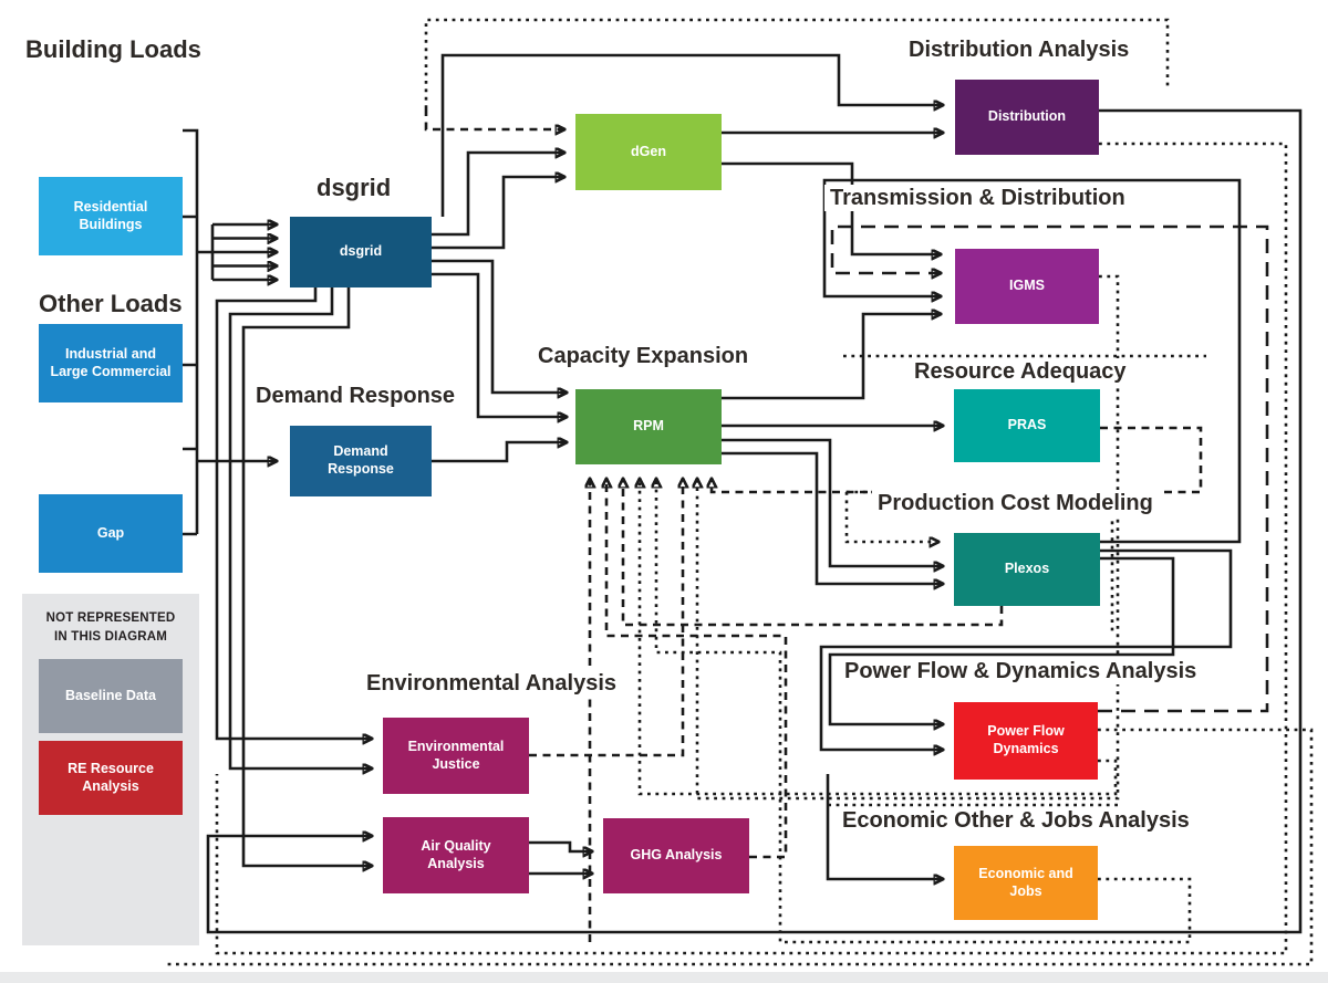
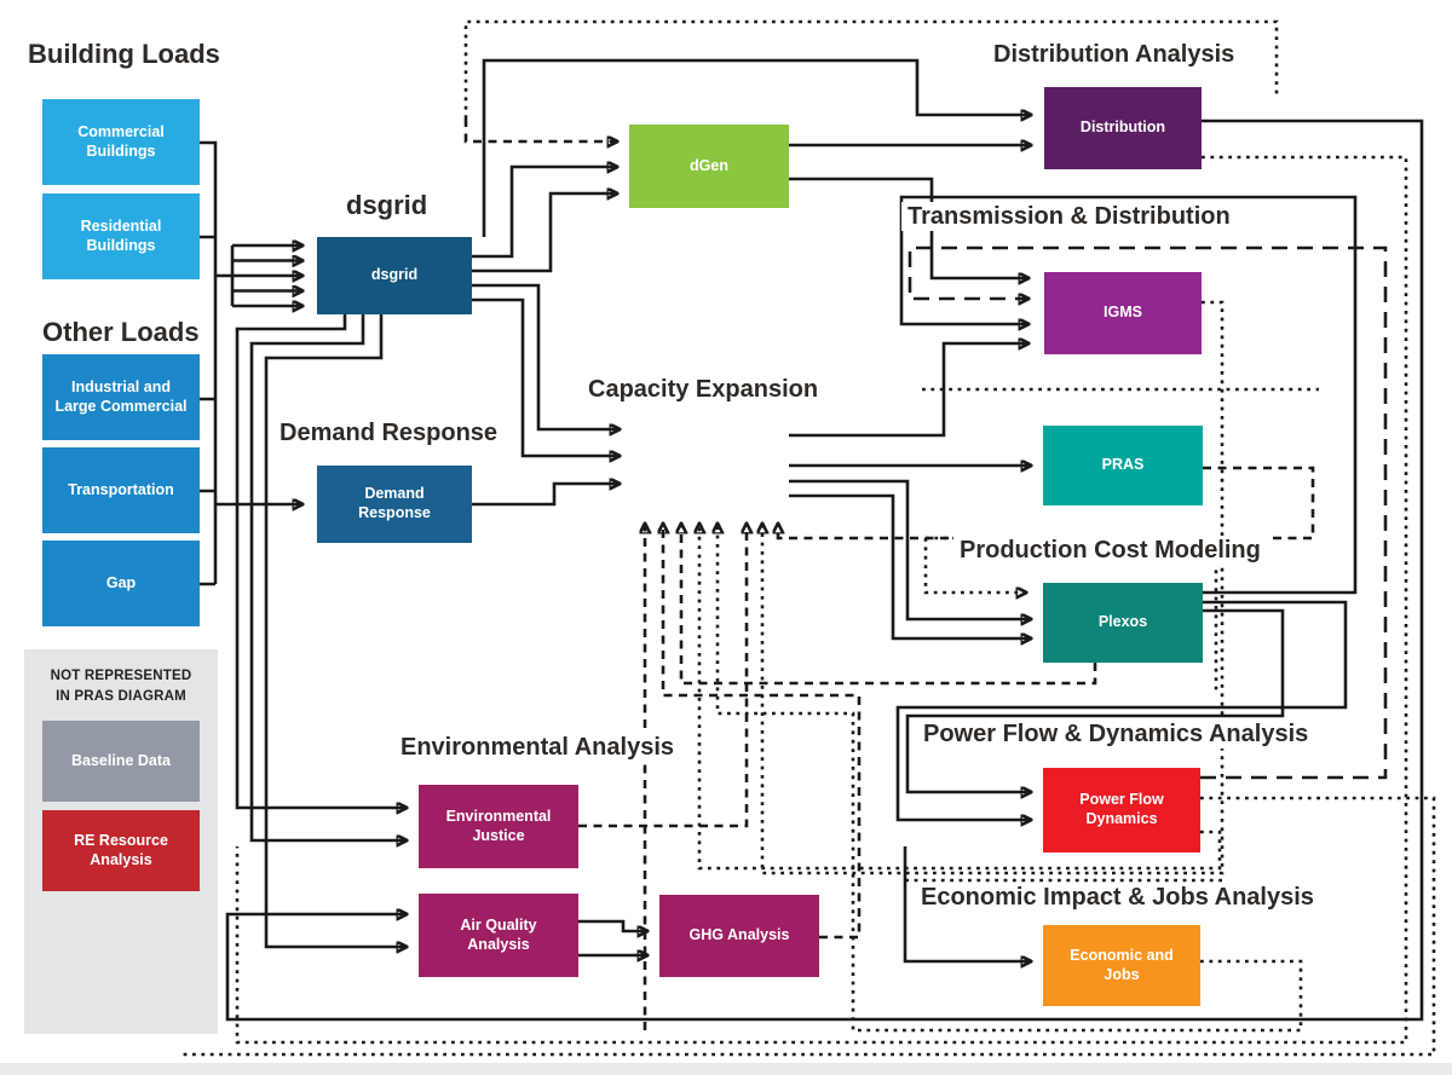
  Building Loads
  Other Loads
  dsgrid
  Demand Response
  Capacity Expansion
  Distribution Analysis
  Transmission & Distribution
- Resource Adequacy
  Production Cost Modeling
  Power Flow & Dynamics Analysis
- Economic Other & Jobs Analysis
+ Economic Impact & Jobs Analysis
  Environmental Analysis
+ Commercial Buildings
  Residential Buildings
  Industrial and Large Commercial
+ Transportation
  Gap
  dsgrid
  Demand Response
  dGen
- RPM
  Environmental Justice
  Air Quality Analysis
  GHG Analysis
  Distribution
  IGMS
  PRAS
  Plexos
  Power Flow Dynamics
  Economic and Jobs
- NOT REPRESENTED IN THIS DIAGRAM
+ NOT REPRESENTED IN PRAS DIAGRAM
  Baseline Data
  RE Resource Analysis
